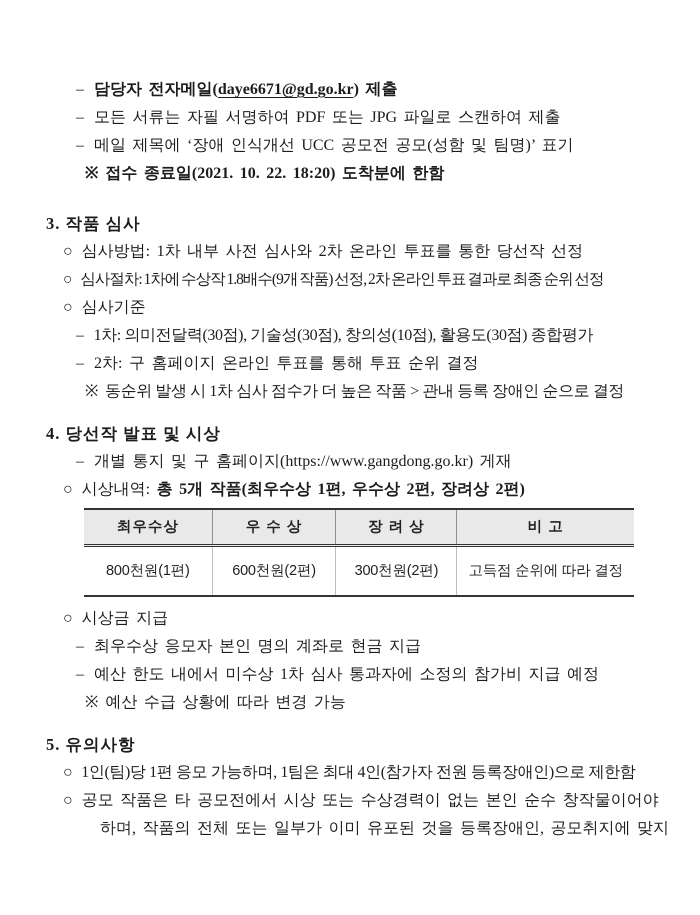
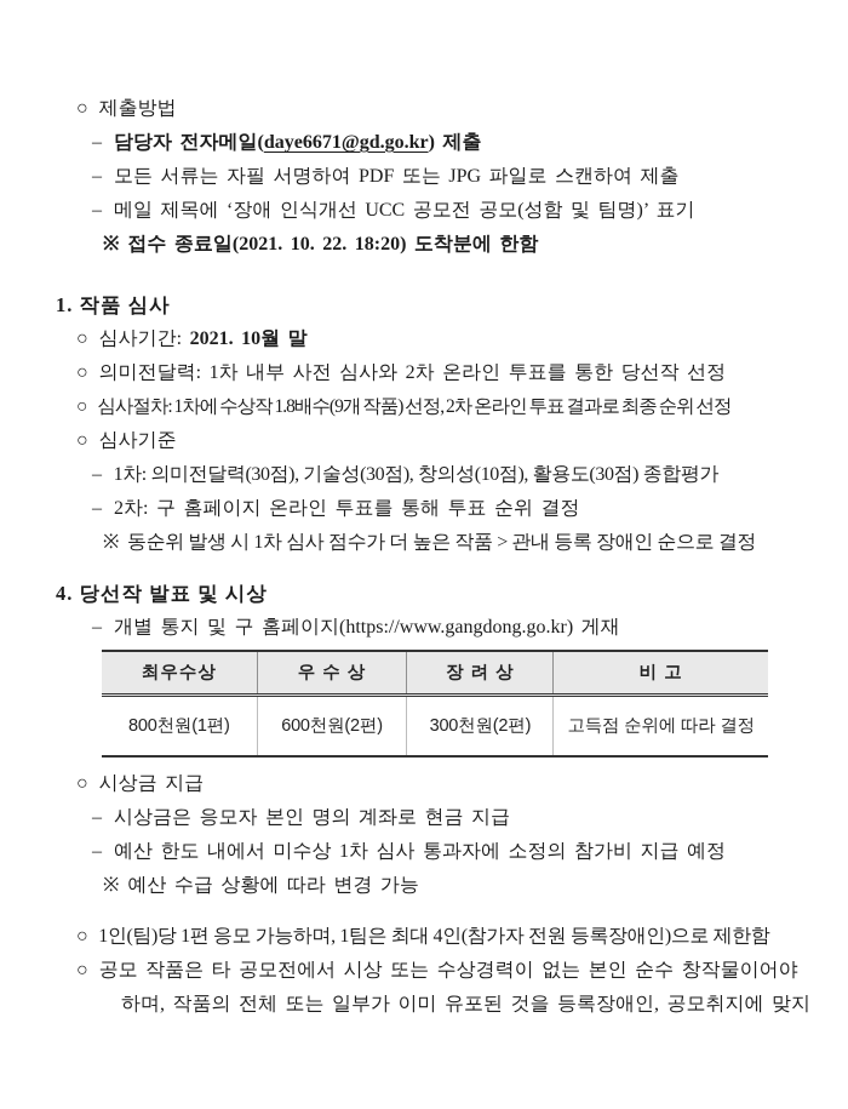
+ ○ 제출방법
  – 담당자 전자메일(daye6671@gd.go.kr) 제출
  – 모든 서류는 자필 서명하여 PDF 또는 JPG 파일로 스캔하여 제출
  – 메일 제목에 ‘장애 인식개선 UCC 공모전 공모(성함 및 팀명)’ 표기
  ※ 접수 종료일(2021. 10. 22. 18:20) 도착분에 한함
- 3. 작품 심사
+ 1. 작품 심사
+ ○ 심사기간: 2021. 10월 말
- ○ 심사방법: 1차 내부 사전 심사와 2차 온라인 투표를 통한 당선작 선정
+ ○ 의미전달력: 1차 내부 사전 심사와 2차 온라인 투표를 통한 당선작 선정
  ○ 심사절차: 1차에 수상작 1.8배수(9개 작품) 선정, 2차 온라인 투표 결과로 최종 순위 선정
  ○ 심사기준
  – 1차: 의미전달력(30점), 기술성(30점), 창의성(10점), 활용도(30점) 종합평가
  – 2차: 구 홈페이지 온라인 투표를 통해 투표 순위 결정
  ※ 동순위 발생 시 1차 심사 점수가 더 높은 작품 > 관내 등록 장애인 순으로 결정
  4. 당선작 발표 및 시상
  – 개별 통지 및 구 홈페이지(https://www.gangdong.go.kr) 게재
- ○ 시상내역: 총 5개 작품(최우수상 1편, 우수상 2편, 장려상 2편)
  최우수상	우 수 상	장 려 상	비 고
  800천원(1편)	600천원(2편)	300천원(2편)	고득점 순위에 따라 결정
  ○ 시상금 지급
- – 최우수상 응모자 본인 명의 계좌로 현금 지급
+ – 시상금은 응모자 본인 명의 계좌로 현금 지급
  – 예산 한도 내에서 미수상 1차 심사 통과자에 소정의 참가비 지급 예정
  ※ 예산 수급 상황에 따라 변경 가능
- 5. 유의사항
  ○ 1인(팀)당 1편 응모 가능하며, 1팀은 최대 4인(참가자 전원 등록장애인)으로 제한함
  ○ 공모 작품은 타 공모전에서 시상 또는 수상경력이 없는 본인 순수 창작물이어야
  하며, 작품의 전체 또는 일부가 이미 유포된 것을 등록장애인, 공모취지에 맞지
